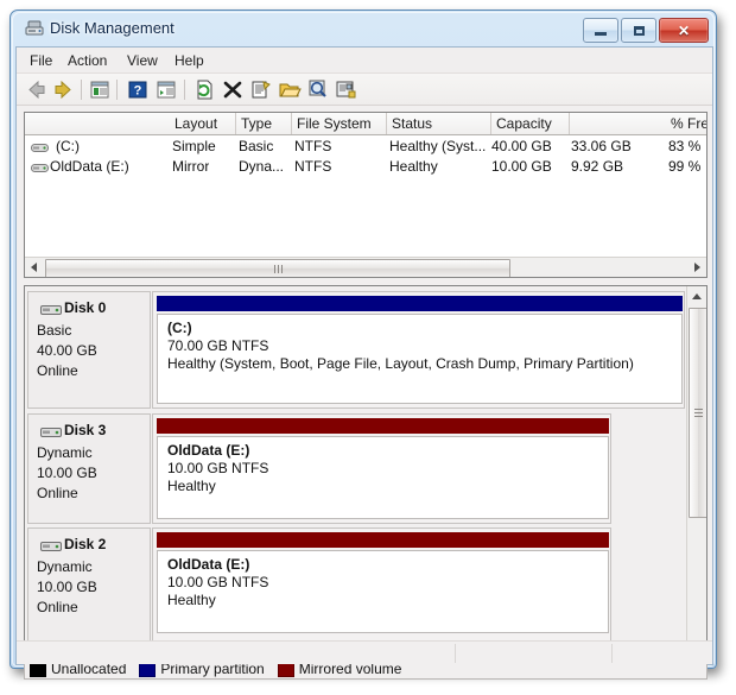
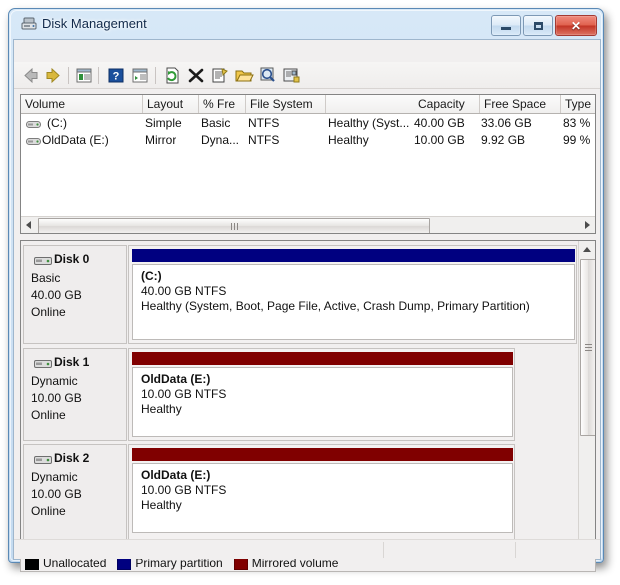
  Disk Management
  ✕
- File
- Action
- View
- Help
  ?
+ Volume
  Layout
- Type
+ % Fre
  File System
- Status
  Capacity
+ Free Space
- % Fre
+ Type
  (C:)
  Simple
  Basic
  NTFS
  Healthy (Syst...
  40.00 GB
  33.06 GB
  83 %
  OldData (E:)
  Mirror
  Dyna...
  NTFS
  Healthy
  10.00 GB
  9.92 GB
  99 %
  Disk 0
  Basic
  40.00 GB
  Online
  (C:)
- 70.00 GB NTFS
+ 40.00 GB NTFS
- Healthy (System, Boot, Page File, Layout, Crash Dump, Primary Partition)
+ Healthy (System, Boot, Page File, Active, Crash Dump, Primary Partition)
- Disk 3
+ Disk 1
  Dynamic
  10.00 GB
  Online
  OldData (E:)
  10.00 GB NTFS
  Healthy
  Disk 2
  Dynamic
  10.00 GB
  Online
  OldData (E:)
  10.00 GB NTFS
  Healthy
  Unallocated
  Primary partition
  Mirrored volume
